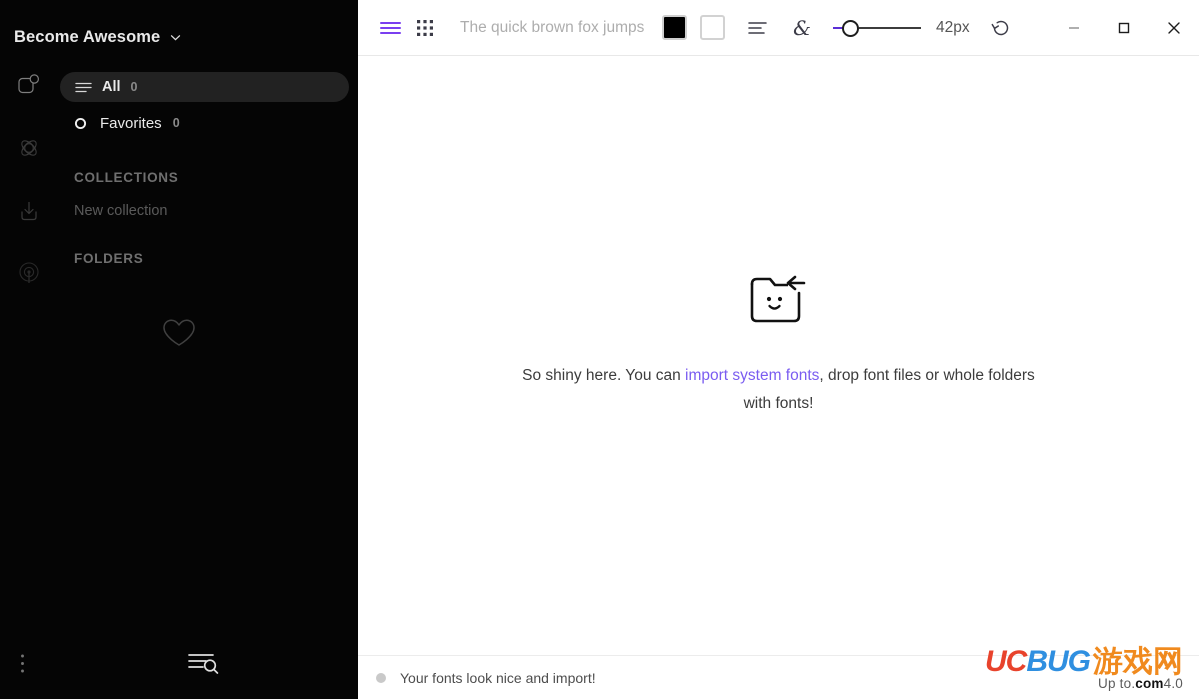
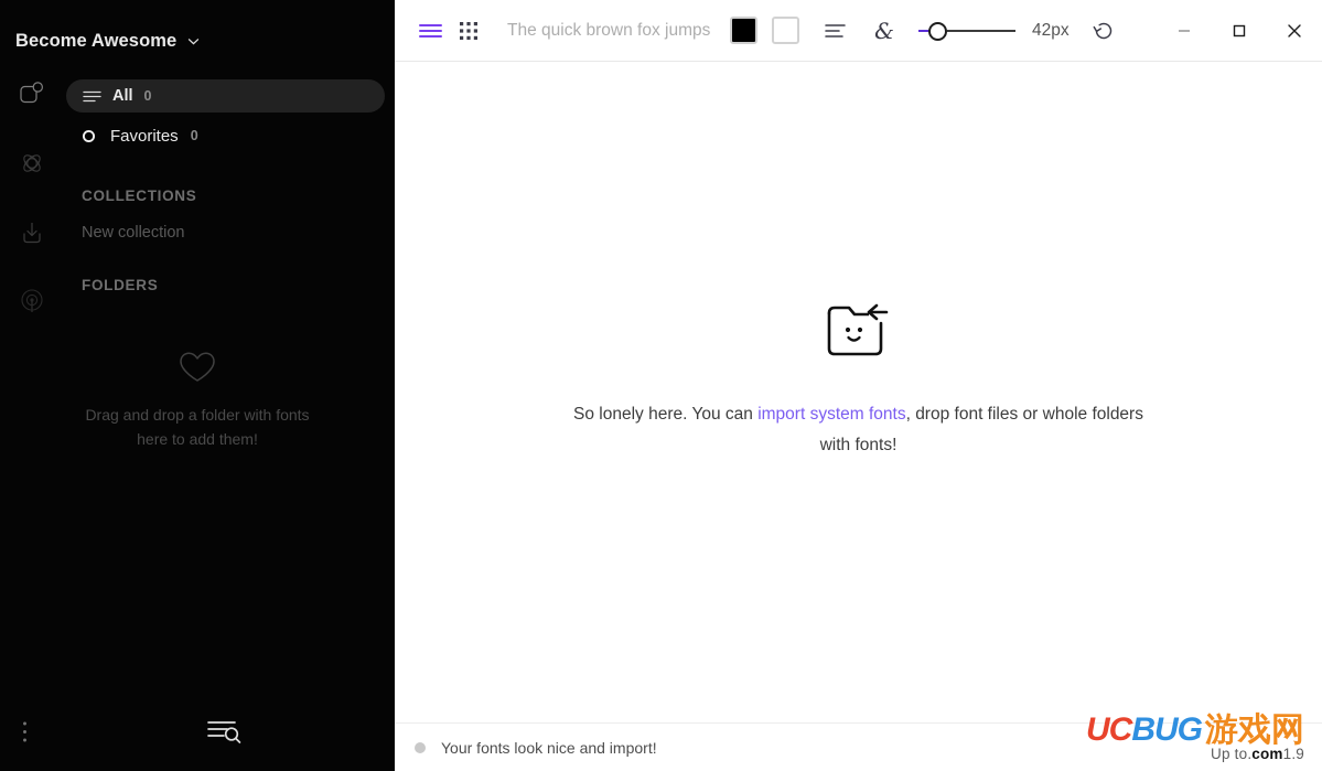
  Become Awesome
  All
  0
  Favorites
  0
  COLLECTIONS
  New collection
  FOLDERS
+ Drag and drop a folder with fonts here to add them!
  The quick brown fox jumps
  &
  42px
- So shiny here. You can import system fonts, drop font files or whole folders with fonts!
+ So lonely here. You can import system fonts, drop font files or whole folders with fonts!
  Your fonts look nice and import!
  UCBUG游戏网
- Up to.com4.0
+ Up to.com1.9
